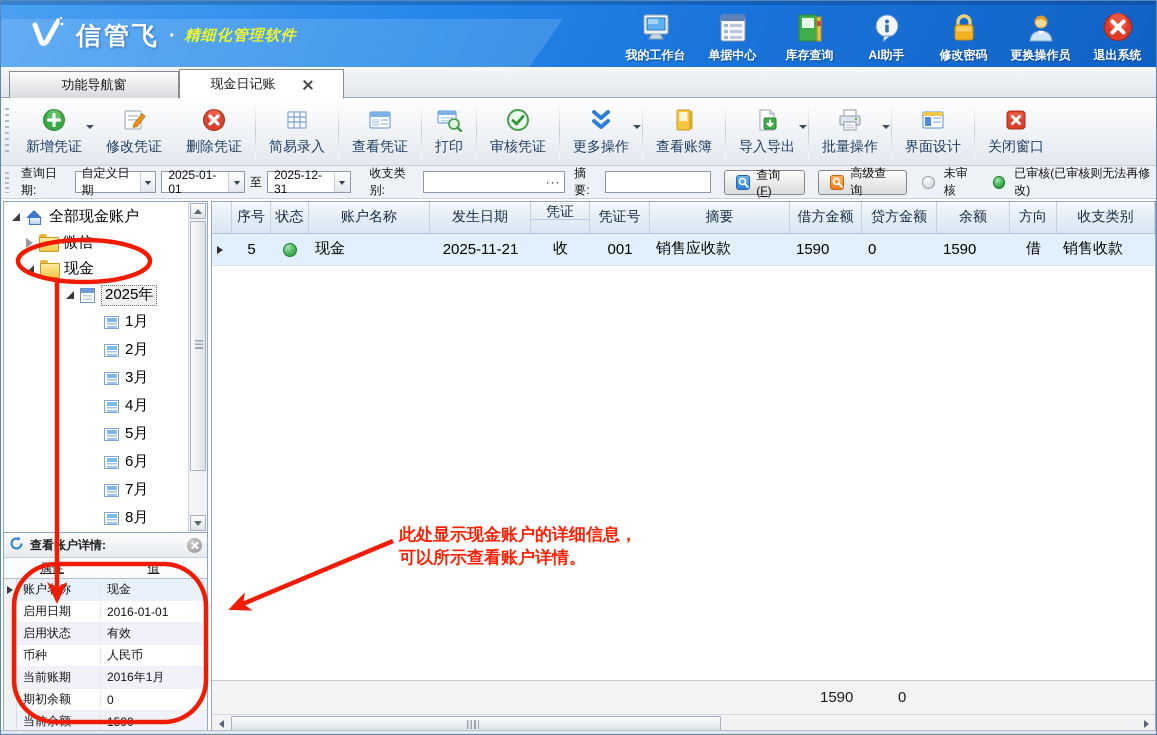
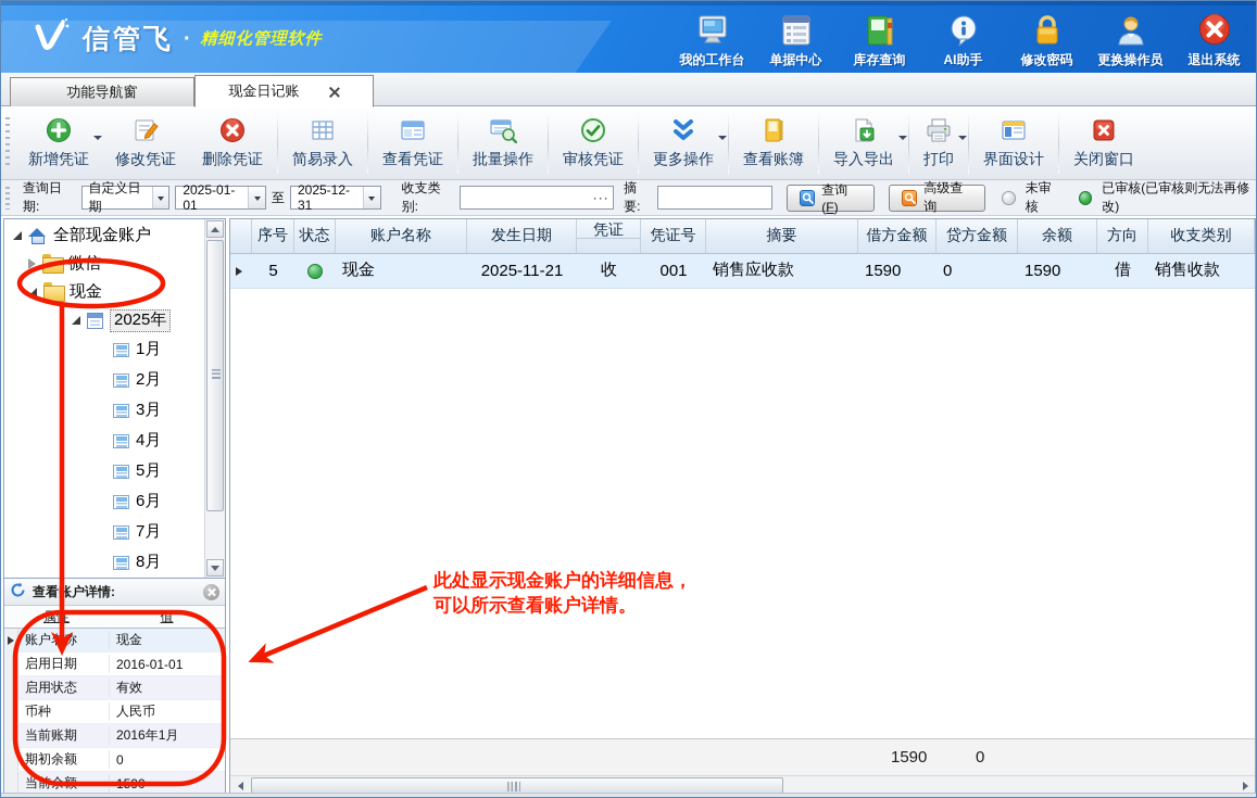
  信管飞
  ·
  精细化管理软件
  我的工作台
  单据中心
  库存查询
  AI助手
  修改密码
  更换操作员
  退出系统
  功能导航窗
  现金日记账
  新增凭证
  修改凭证
  删除凭证
  简易录入
  查看凭证
- 打印
+ 批量操作
  审核凭证
  更多操作
  查看账簿
  导入导出
- 批量操作
+ 打印
  界面设计
  关闭窗口
  查询日期:
  自定义日期
  2025-01-01
  至
  2025-12-31
  收支类别:
  ···
  摘要:
  查询(F)
  高级查询
  未审核
  已审核(已审核则无法再修改)
  全部现金账户
  现金
  2025年
  1月
  2月
  3月
  4月
  5月
  6月
  7月
  8月
  查看账户详情:
  值
  账户名称
  现金
  启用日期
  2016-01-01
  启用状态
  有效
  币种
  人民币
  当前账期
  2016年1月
  期初余额
  0
  序号
  状态
  账户名称
  发生日期
  凭证
  凭证号
  摘要
  借方金额
  贷方金额
  余额
  方向
  收支类别
  5
  现金
  2025-11-21
  收
  001
  销售应收款
  1590
  0
  1590
  借
  销售收款
  1590
  0
  此处显示现金账户的详细信息，
  可以所示查看账户详情。
